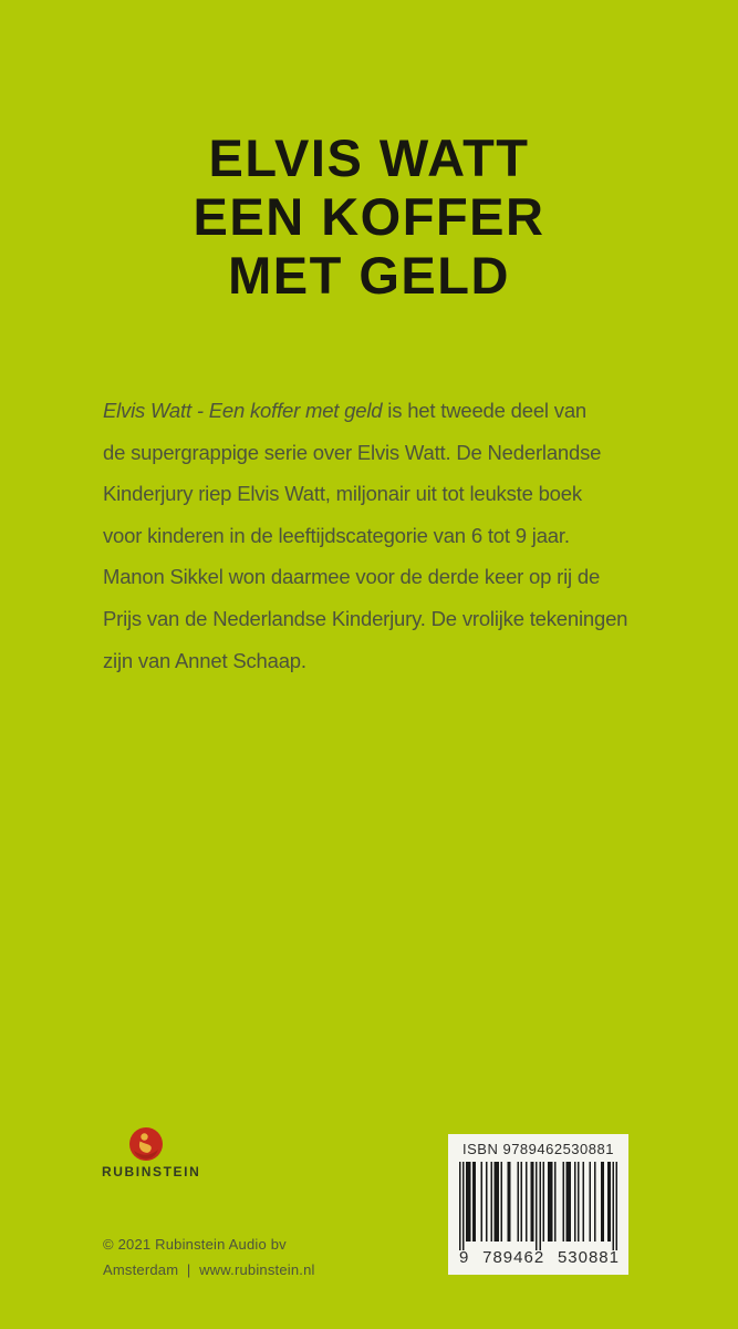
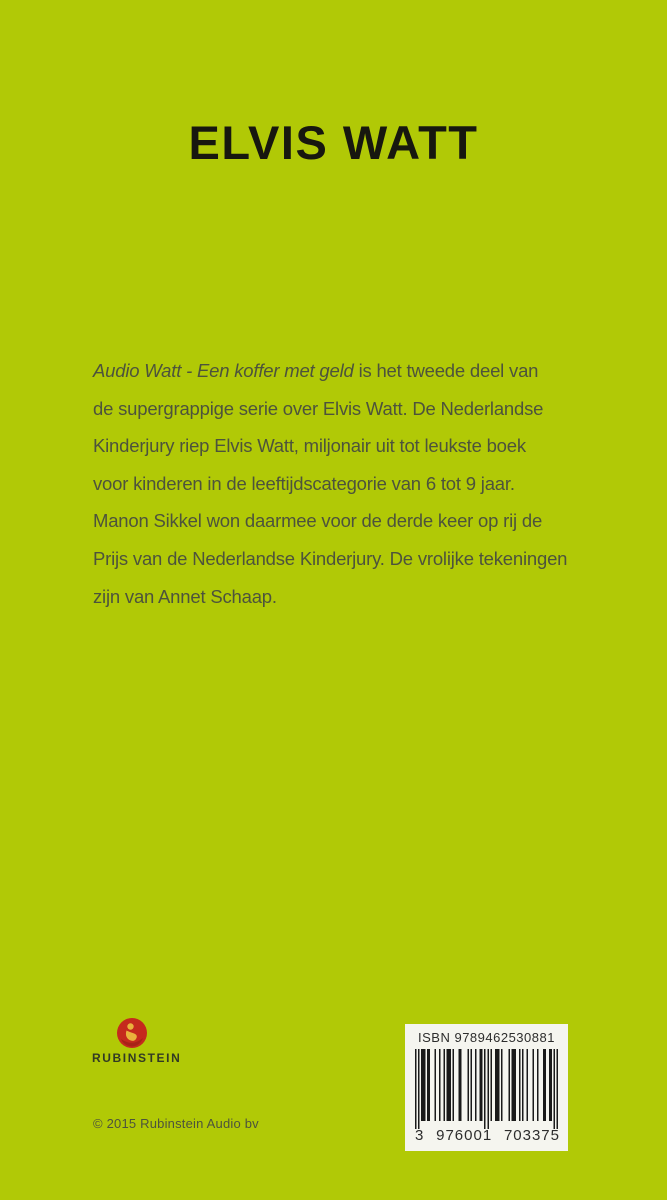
  ELVIS WATT
- EEN KOFFER
- MET GELD
- Elvis Watt - Een koffer met geld is het tweede deel van
+ Audio Watt - Een koffer met geld is het tweede deel van
  de supergrappige serie over Elvis Watt. De Nederlandse
  Kinderjury riep Elvis Watt, miljonair uit tot leukste boek
  voor kinderen in de leeftijdscategorie van 6 tot 9 jaar.
  Manon Sikkel won daarmee voor de derde keer op rij de
  Prijs van de Nederlandse Kinderjury. De vrolijke tekeningen
  zijn van Annet Schaap.
  RUBINSTEIN
- © 2021 Rubinstein Audio bv
+ © 2015 Rubinstein Audio bv
- Amsterdam | www.rubinstein.nl
  ISBN 9789462530881
- 9
+ 3
- 789462
+ 976001
- 530881
+ 703375
